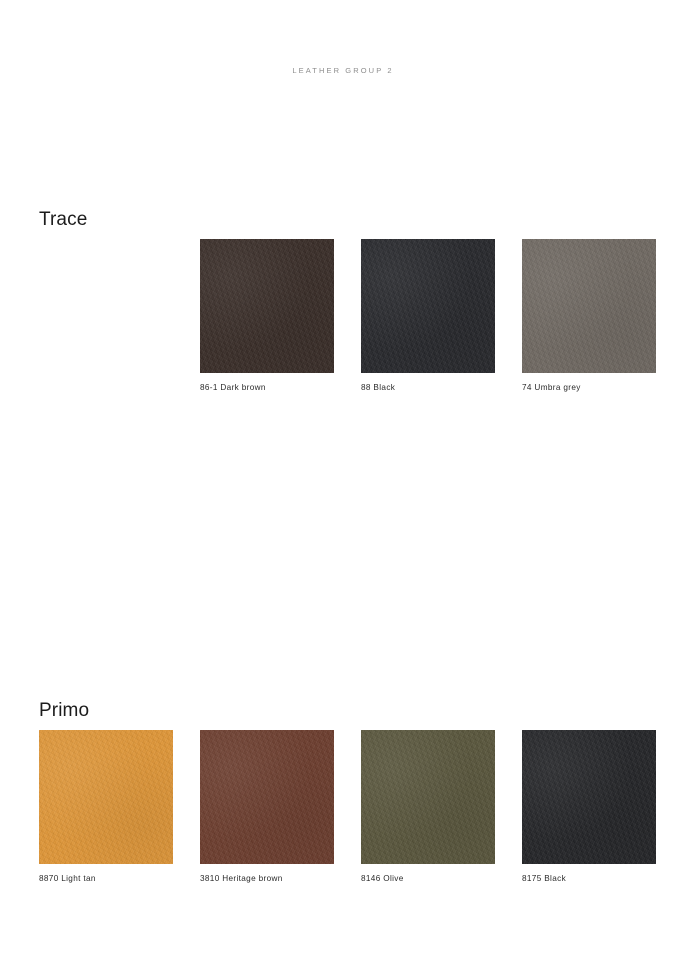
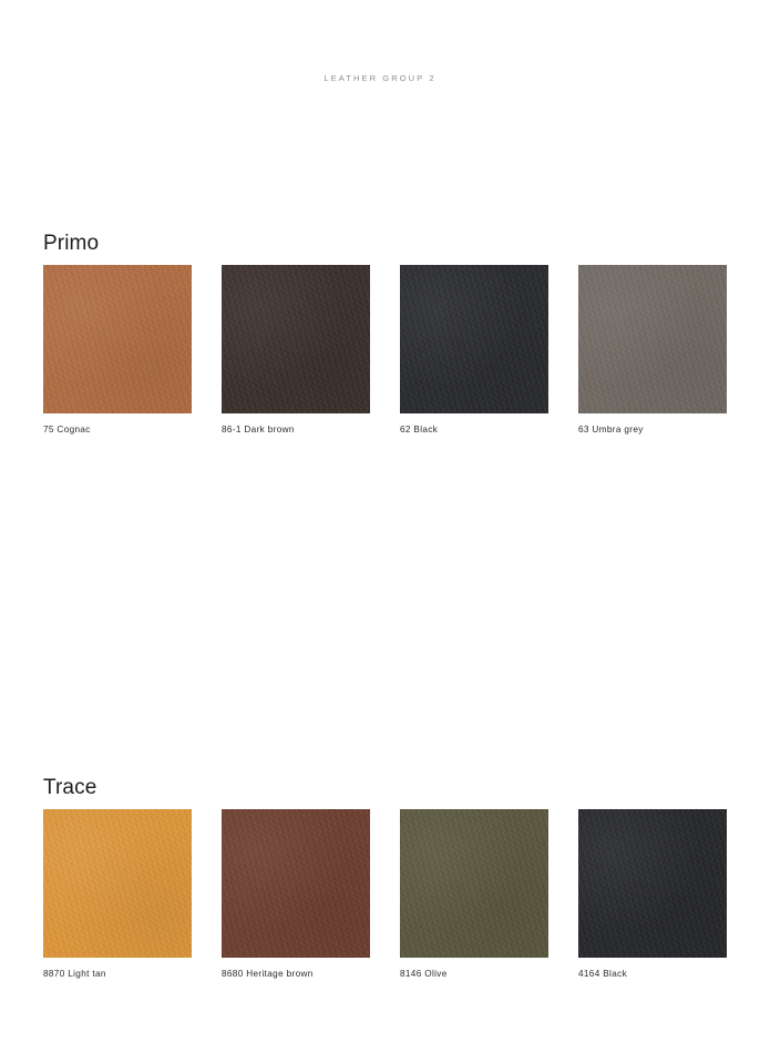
  LEATHER GROUP 2
- Trace
+ Primo
+ 75 Cognac
  86-1 Dark brown
- 88 Black
+ 62 Black
- 74 Umbra grey
+ 63 Umbra grey
- Primo
+ Trace
  8870 Light tan
- 3810 Heritage brown
+ 8680 Heritage brown
  8146 Olive
- 8175 Black
+ 4164 Black
